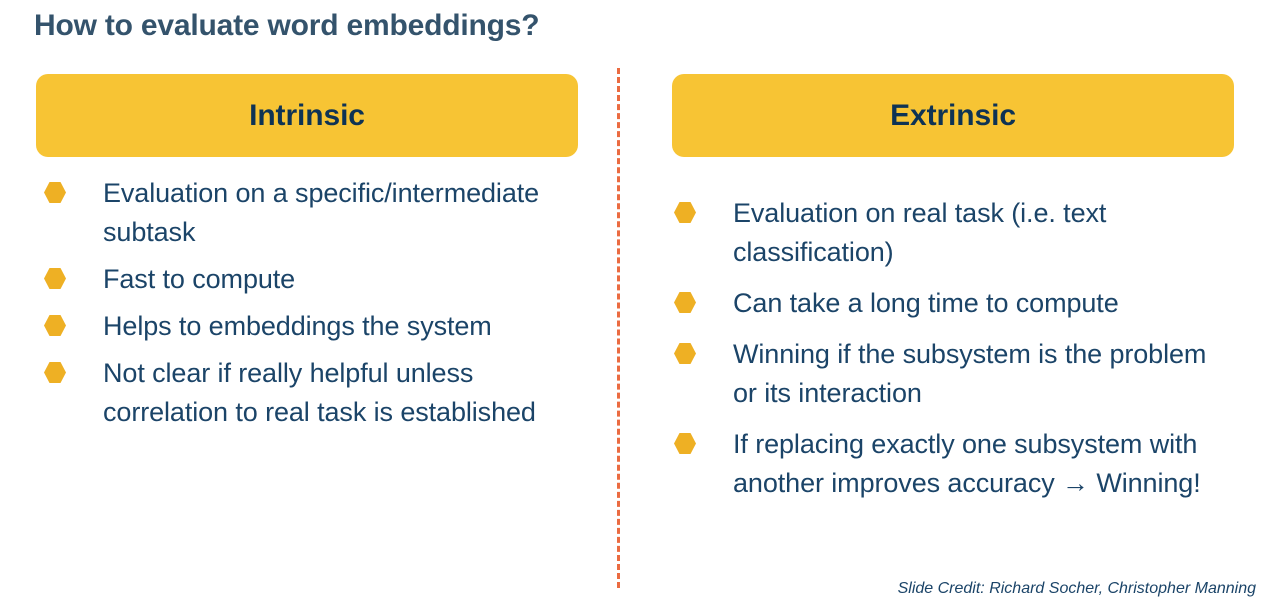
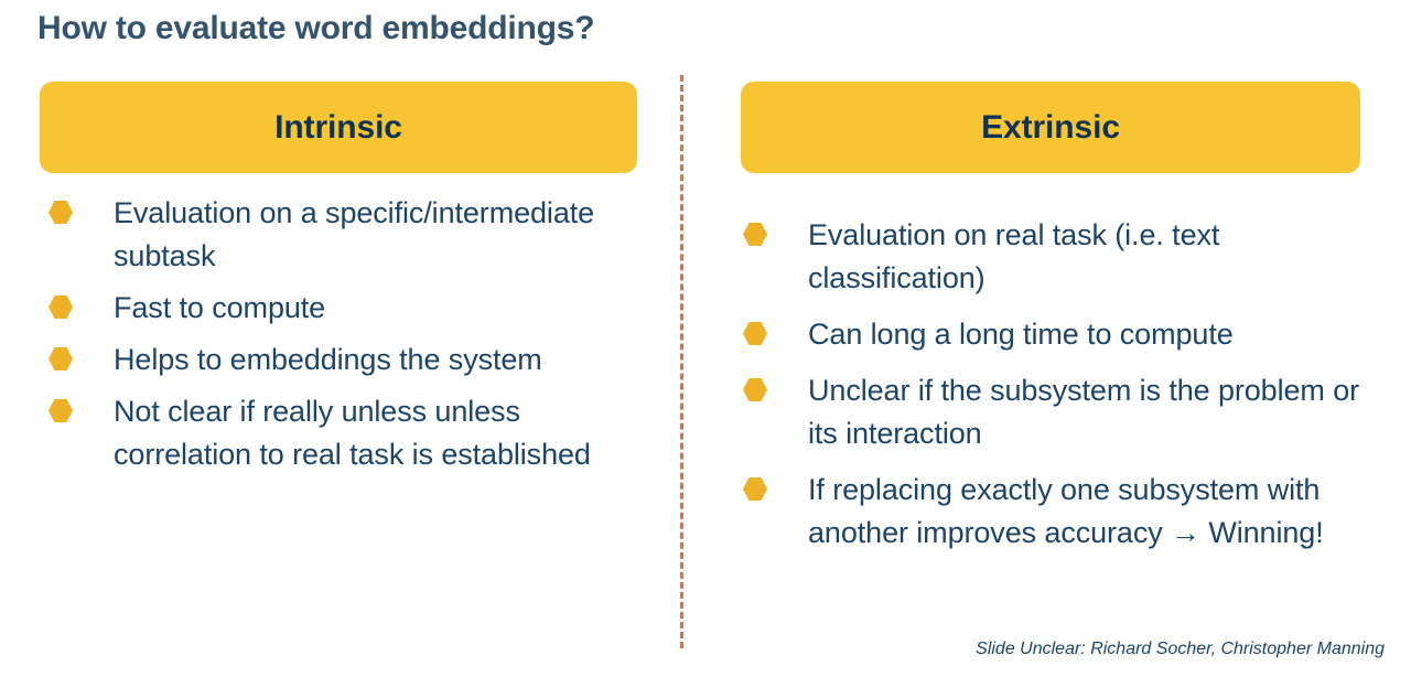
  How to evaluate word embeddings?
  Intrinsic
  Evaluation on a specific/intermediate subtask
  Fast to compute
  Helps to embeddings the system
- Not clear if really helpful unless correlation to real task is established
+ Not clear if really unless unless correlation to real task is established
  Extrinsic
  Evaluation on real task (i.e. text classification)
- Can take a long time to compute
+ Can long a long time to compute
- Winning if the subsystem is the problem or its interaction
+ Unclear if the subsystem is the problem or its interaction
  If replacing exactly one subsystem with another improves accuracy → Winning!
- Slide Credit: Richard Socher, Christopher Manning
+ Slide Unclear: Richard Socher, Christopher Manning
